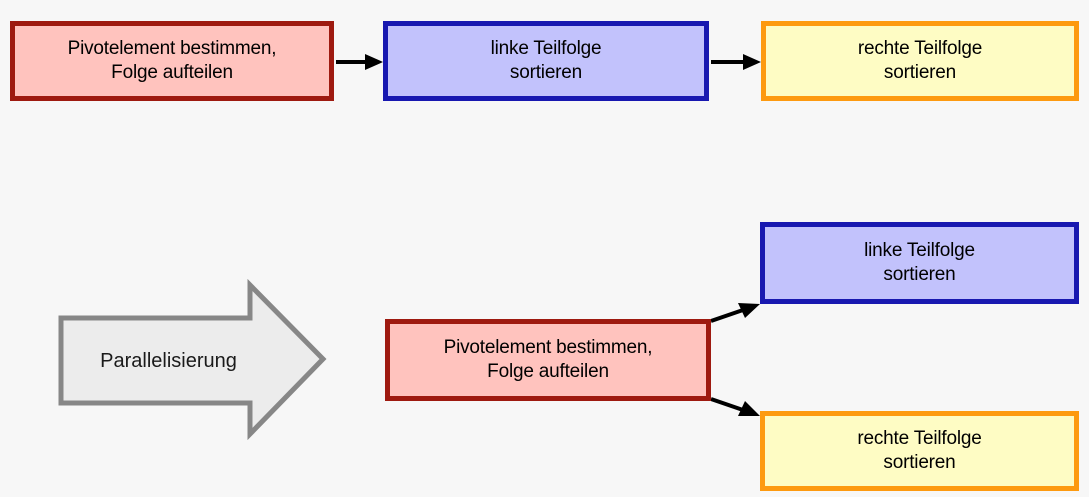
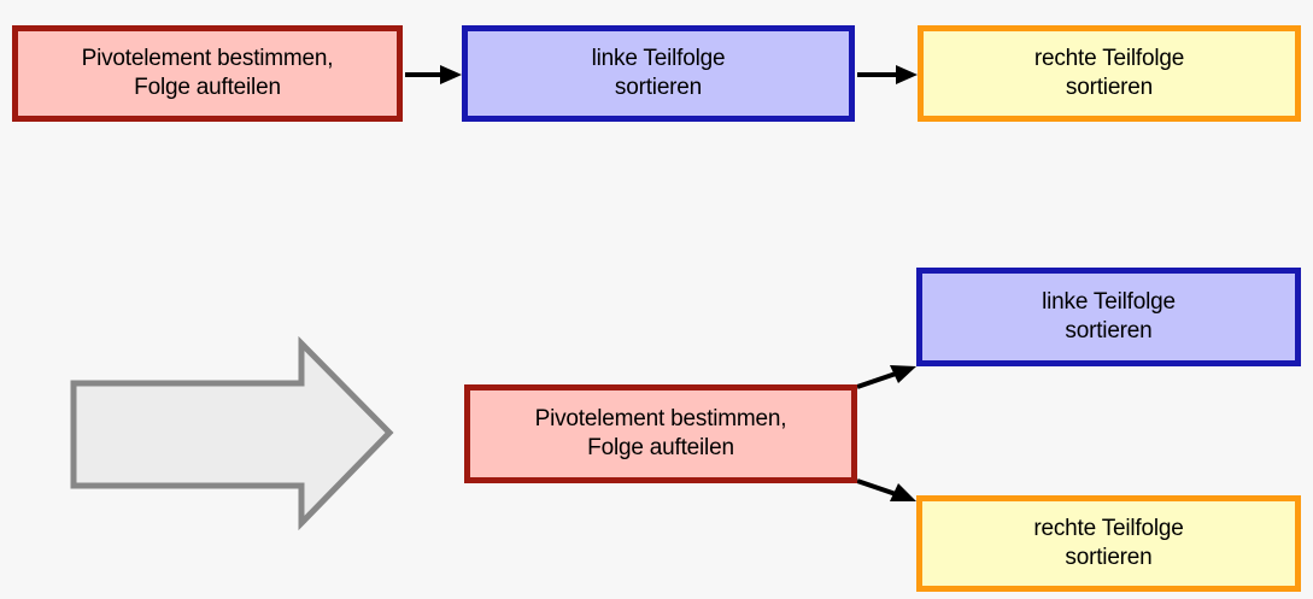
  Pivotelement bestimmen,
  Folge aufteilen
  linke Teilfolge
  sortieren
  rechte Teilfolge
  sortieren
- Parallelisierung
  Pivotelement bestimmen,
  Folge aufteilen
  linke Teilfolge
  sortieren
  rechte Teilfolge
  sortieren
